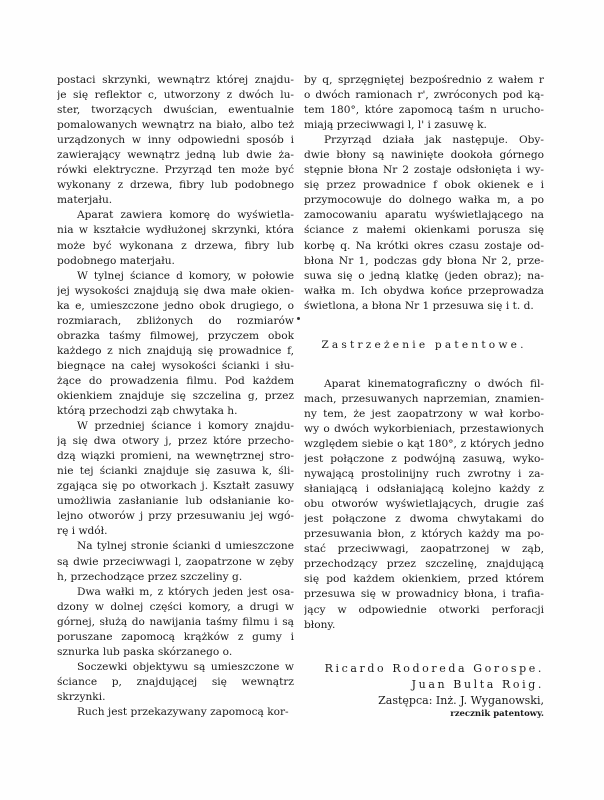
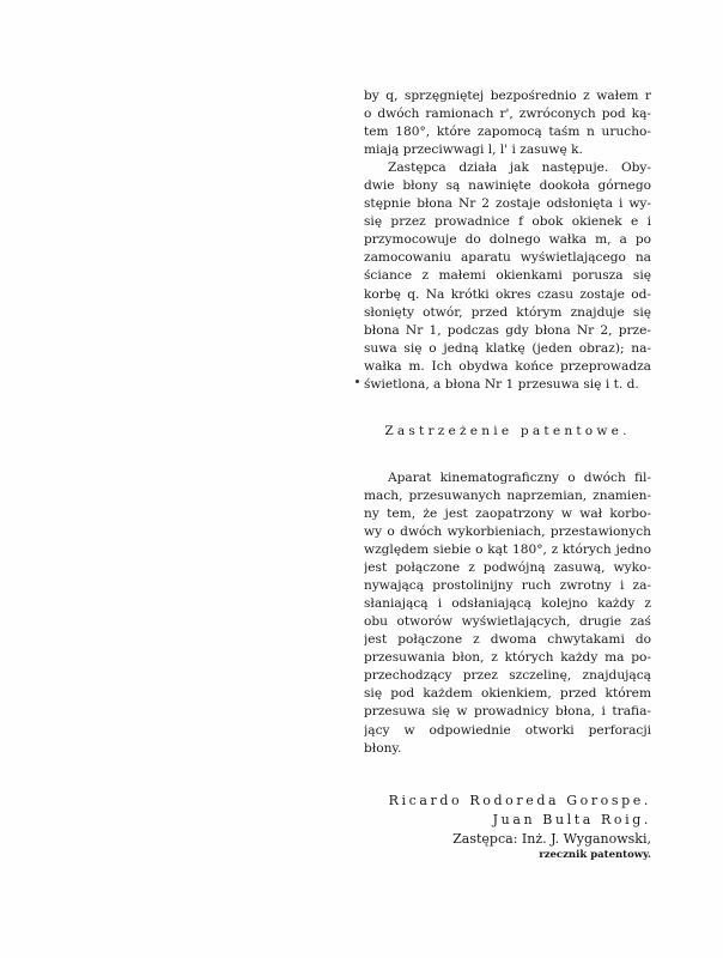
- postaci skrzynki, wewnątrz której znajdu-
- je się reflektor c, utworzony z dwóch lu-
- ster, tworzących dwuścian, ewentualnie
- pomalowanych wewnątrz na biało, albo też
- urządzonych w inny odpowiedni sposób i
- zawierający wewnątrz jedną lub dwie ża-
- rówki elektryczne. Przyrząd ten może być
- wykonany z drzewa, fibry lub podobnego
- materjału.
- Aparat zawiera komorę do wyświetla-
- nia w kształcie wydłużonej skrzynki, która
- może być wykonana z drzewa, fibry lub
- podobnego materjału.
- W tylnej ściance d komory, w połowie
- jej wysokości znajdują się dwa małe okien-
- ka e, umieszczone jedno obok drugiego, o
- rozmiarach, zbliżonych do rozmiarów
- obrazka taśmy filmowej, przyczem obok
- każdego z nich znajdują się prowadnice f,
- biegnące na całej wysokości ścianki i słu-
- żące do prowadzenia filmu. Pod każdem
- okienkiem znajduje się szczelina g, przez
- którą przechodzi ząb chwytaka h.
- W przedniej ściance i komory znajdu-
- ją się dwa otwory j, przez które przecho-
- dzą wiązki promieni, na wewnętrznej stro-
- nie tej ścianki znajduje się zasuwa k, śli-
- zgająca się po otworkach j. Kształt zasuwy
- umożliwia zasłanianie lub odsłanianie ko-
- lejno otworów j przy przesuwaniu jej wgó-
- rę i wdół.
- Na tylnej stronie ścianki d umieszczone
- są dwie przeciwwagi l, zaopatrzone w zęby
- h, przechodzące przez szczeliny g.
- Dwa wałki m, z których jeden jest osa-
- dzony w dolnej części komory, a drugi w
- górnej, służą do nawijania taśmy filmu i są
- poruszane zapomocą krążków z gumy i
- sznurka lub paska skórzanego o.
- Soczewki objektywu są umieszczone w
- ściance p, znajdującej się wewnątrz
- skrzynki.
- Ruch jest przekazywany zapomocą kor-
  by q, sprzęgniętej bezpośrednio z wałem r
  o dwóch ramionach r', zwróconych pod ką-
  tem 180°, które zapomocą taśm n urucho-
  miają przeciwwagi l, l' i zasuwę k.
- Przyrząd działa jak następuje. Oby-
+ Zastępca działa jak następuje. Oby-
  dwie błony są nawinięte dookoła górnego
  stępnie błona Nr 2 zostaje odsłonięta i wy-
  się przez prowadnice f obok okienek e i
  przymocowuje do dolnego wałka m, a po
  zamocowaniu aparatu wyświetlającego na
  ściance z małemi okienkami porusza się
  korbę q. Na krótki okres czasu zostaje od-
+ słonięty otwór, przed którym znajduje się
  błona Nr 1, podczas gdy błona Nr 2, prze-
  suwa się o jedną klatkę (jeden obraz); na-
  wałka m. Ich obydwa końce przeprowadza
  świetlona, a błona Nr 1 przesuwa się i t. d.
  Zastrzeżenie patentowe.
  Aparat kinematograficzny o dwóch fil-
  mach, przesuwanych naprzemian, znamien-
  ny tem, że jest zaopatrzony w wał korbo-
  wy o dwóch wykorbieniach, przestawionych
  względem siebie o kąt 180°, z których jedno
  jest połączone z podwójną zasuwą, wyko-
  nywającą prostolinijny ruch zwrotny i za-
  słaniającą i odsłaniającą kolejno każdy z
  obu otworów wyświetlających, drugie zaś
  jest połączone z dwoma chwytakami do
  przesuwania błon, z których każdy ma po-
- stać przeciwwagi, zaopatrzonej w ząb,
  przechodzący przez szczelinę, znajdującą
  się pod każdem okienkiem, przed którem
  przesuwa się w prowadnicy błona, i trafia-
  jący w odpowiednie otworki perforacji
  błony.
  Ricardo Rodoreda Gorospe.
  Juan Bulta Roig.
  Zastępca: Inż. J. Wyganowski,
  rzecznik patentowy.
